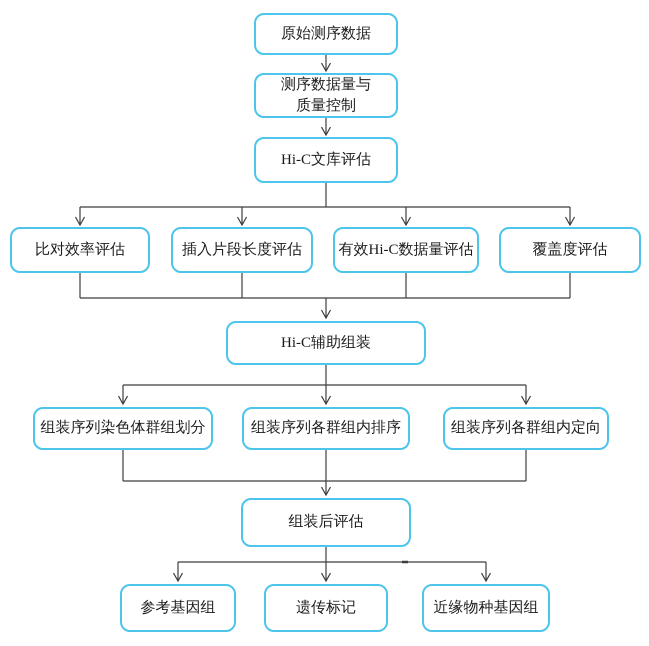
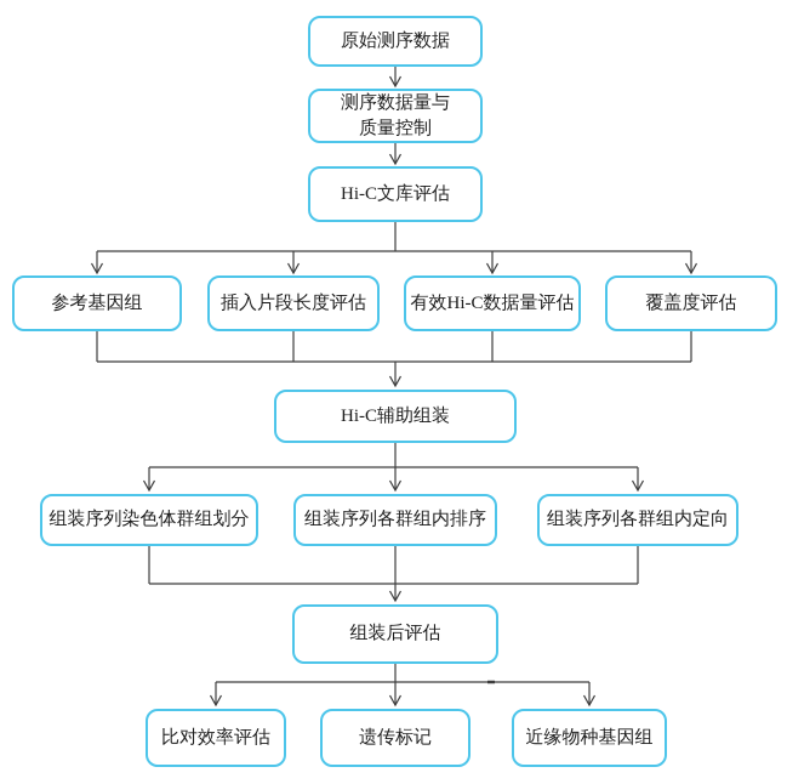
  原始测序数据
  测序数据量与
  质量控制
  Hi-C文库评估
- 比对效率评估
+ 参考基因组
  插入片段长度评估
  有效Hi-C数据量评估
  覆盖度评估
  Hi-C辅助组装
  组装序列染色体群组划分
  组装序列各群组内排序
  组装序列各群组内定向
  组装后评估
- 参考基因组
+ 比对效率评估
  遗传标记
  近缘物种基因组
